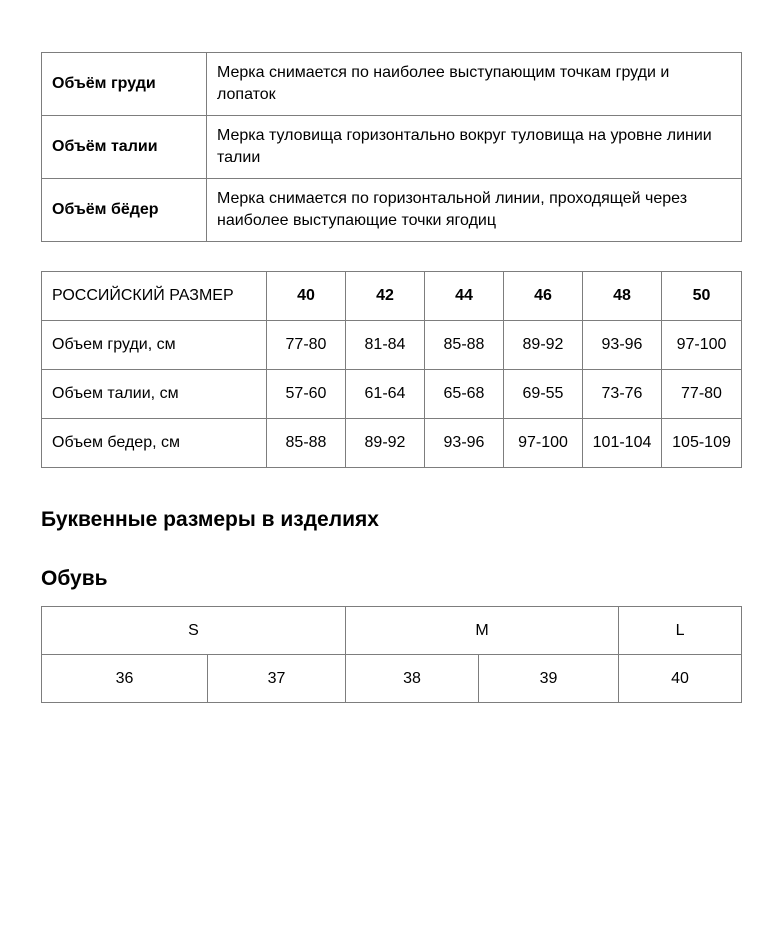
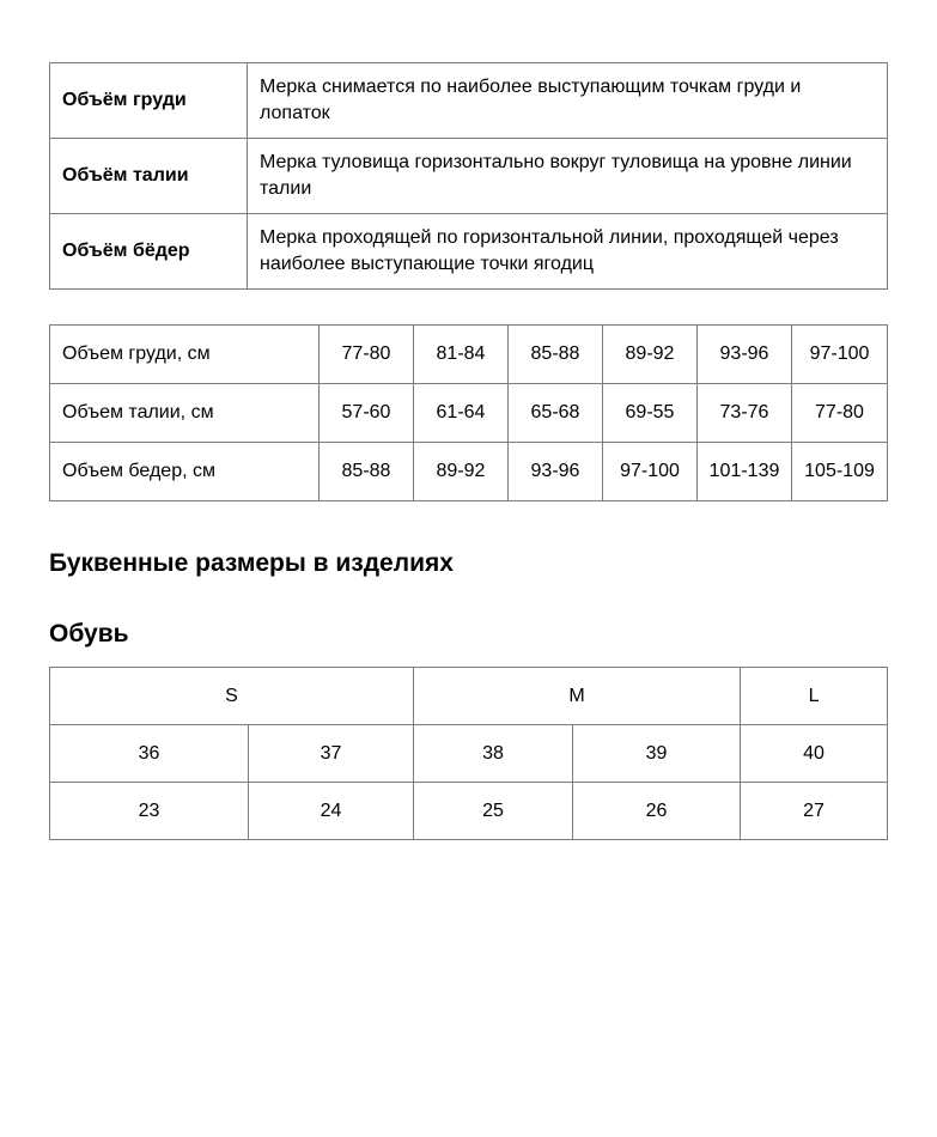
  Объём груди	Мерка снимается по наиболее выступающим точкам груди и лопаток
  Объём талии	Мерка туловища горизонтально вокруг туловища на уровне линии талии
- Объём бёдер	Мерка снимается по горизонтальной линии, проходящей через наиболее выступающие точки ягодиц
+ Объём бёдер	Мерка проходящей по горизонтальной линии, проходящей через наиболее выступающие точки ягодиц
- РОССИЙСКИЙ РАЗМЕР	40	42	44	46	48	50
  Объем груди, см	77-80	81-84	85-88	89-92	93-96	97-100
  Объем талии, см	57-60	61-64	65-68	69-55	73-76	77-80
- Объем бедер, см	85-88	89-92	93-96	97-100	101-104	105-109
+ Объем бедер, см	85-88	89-92	93-96	97-100	101-139	105-109
  Буквенные размеры в изделиях
  Обувь
  S	M	L
  36	37	38	39	40
+ 23	24	25	26	27
